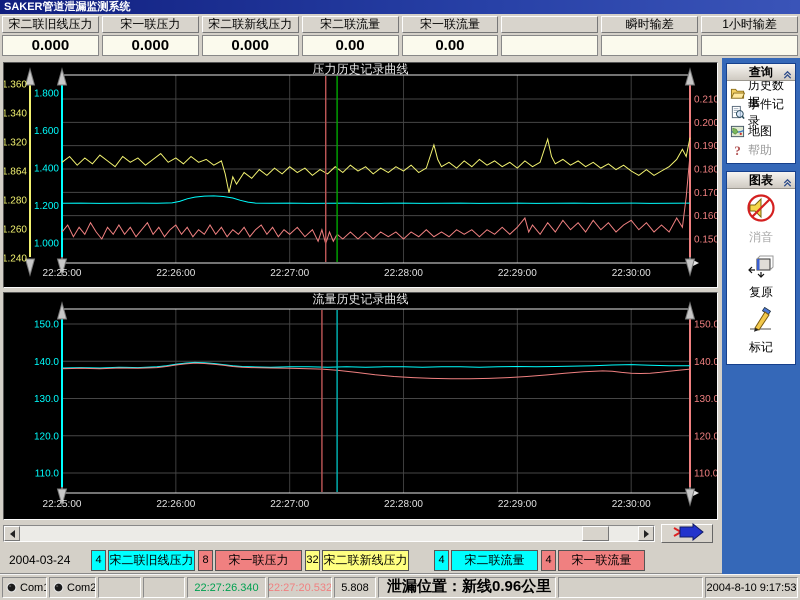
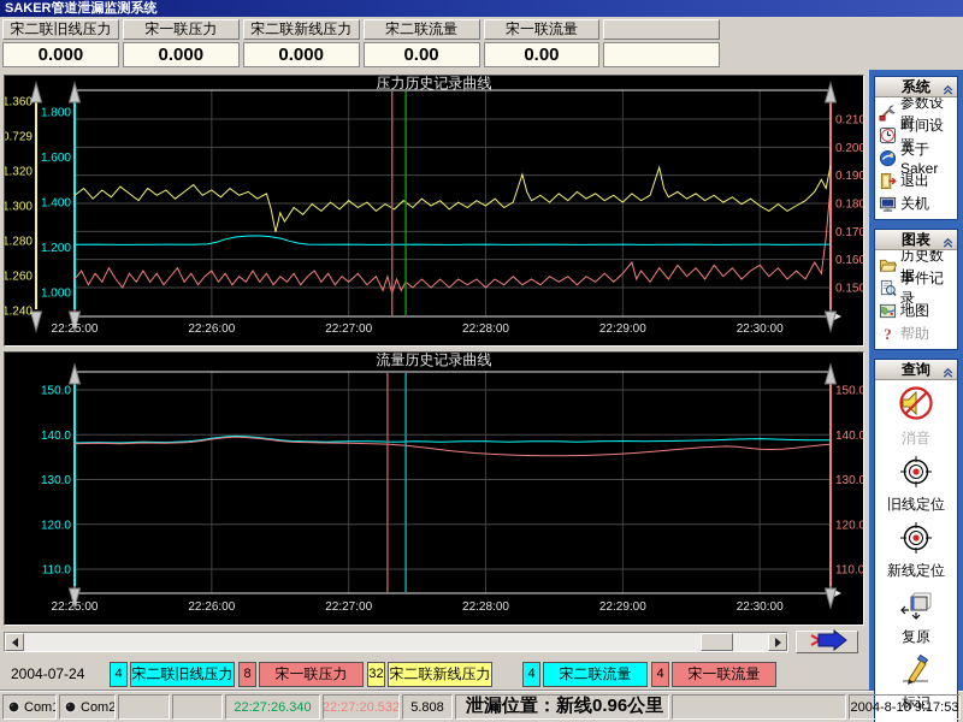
  SAKER管道泄漏监测系统
  宋二联旧线压力
  0.000
  宋一联压力
  0.000
  宋二联新线压力
  0.000
  宋二联流量
  0.00
  宋一联流量
  0.00
- 瞬时输差
- 1小时输差
  压力历史记录曲线
  1.360
- 1.340
+ 0.729
  1.320
- 1.864
+ 1.300
  1.280
  1.260
  1.240
  1.800
  1.600
  1.400
  1.200
  1.000
  0.210
  0.200
  0.190
  0.180
  0.170
  0.160
  0.150
  22:25:00
  22:26:00
  22:27:00
  22:28:00
  22:29:00
  22:30:00
  流量历史记录曲线
  150.0
  140.0
  130.0
  120.0
  110.0
  150.0
  140.0
  130.0
  120.0
  110.0
  22:25:00
  22:26:00
  22:27:00
  22:28:00
  22:29:00
  22:30:00
- 2004-03-24
+ 2004-07-24
  4
  宋二联旧线压力
  8
  宋一联压力
  32
  宋二联新线压力
  4
  宋二联流量
  4
  宋一联流量
+ 系统
+ 参数设置
+ 时间设置
+ 关于Saker
+ 退出
+ 关机
- 查询
+ 图表
  历史数据
  事件记录
  地图
  ?
  帮助
- 图表
+ 查询
  消音
+ 旧线定位
+ 新线定位
  复原
  标记
  Com
  Com2
  22:27:26.340
  22:27:20.532
  5.808
  泄漏位置：新线0.96公里
  2004-8-10 9:17:53
